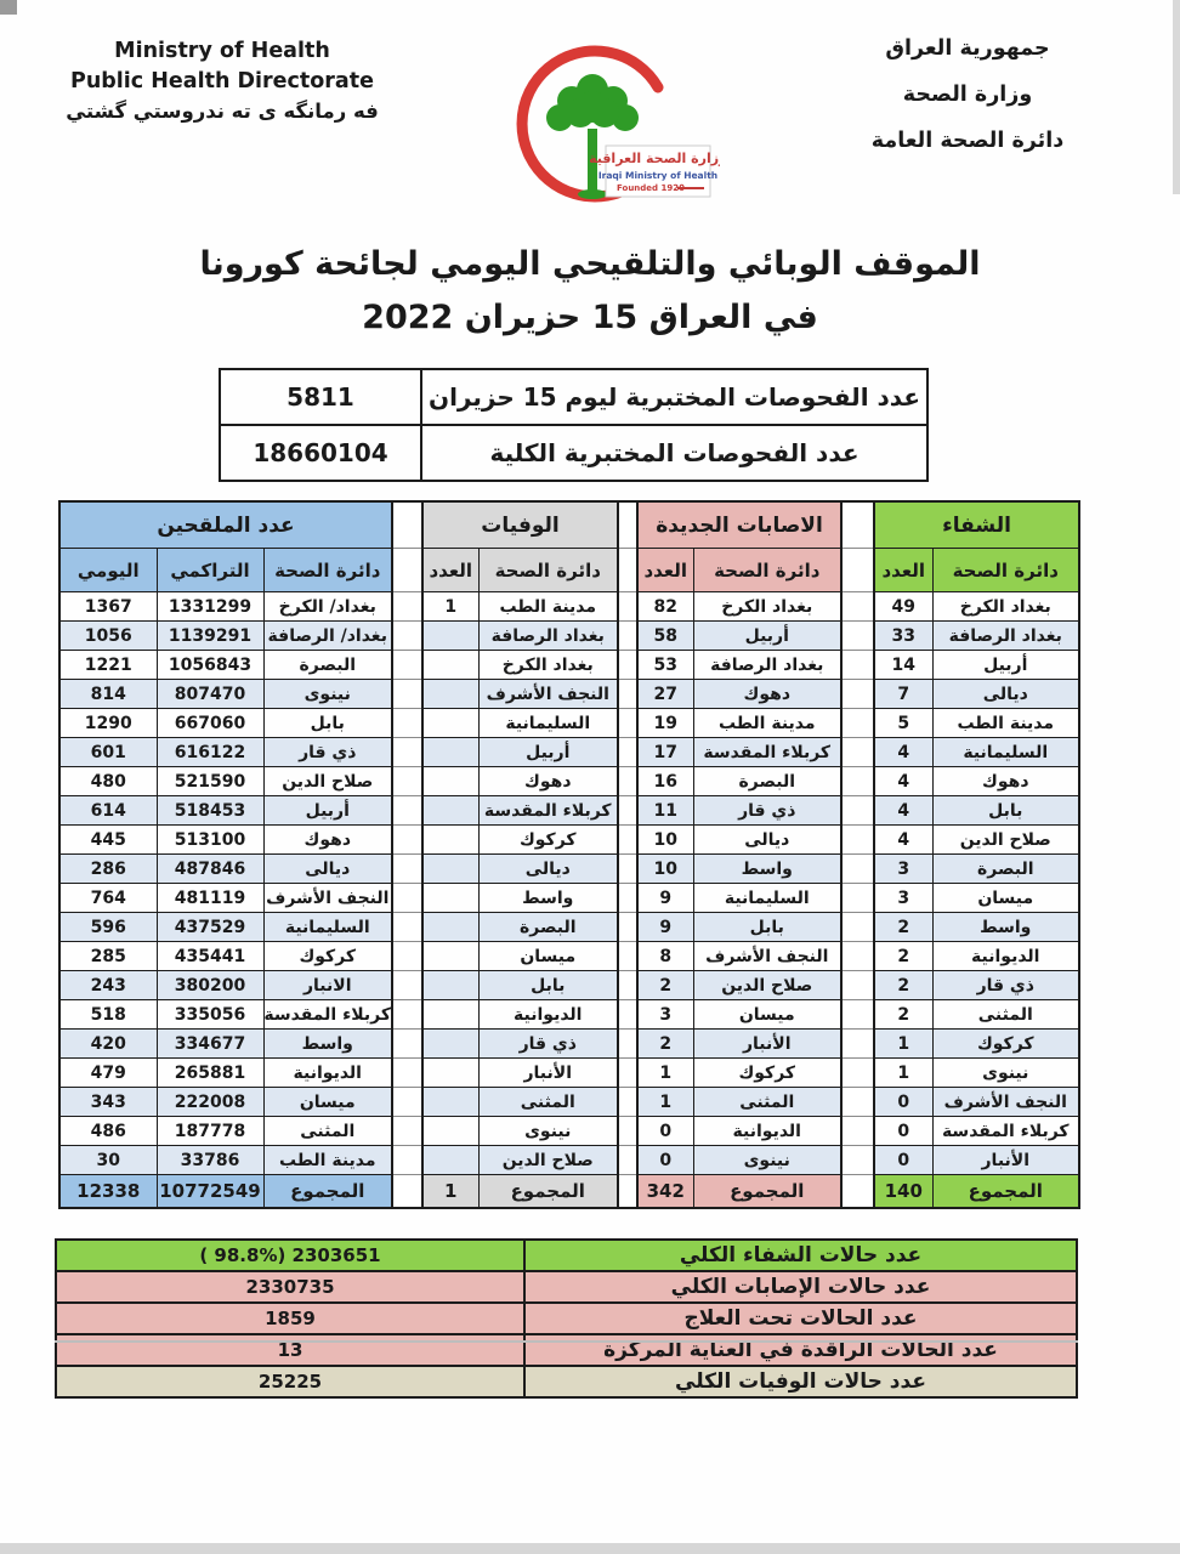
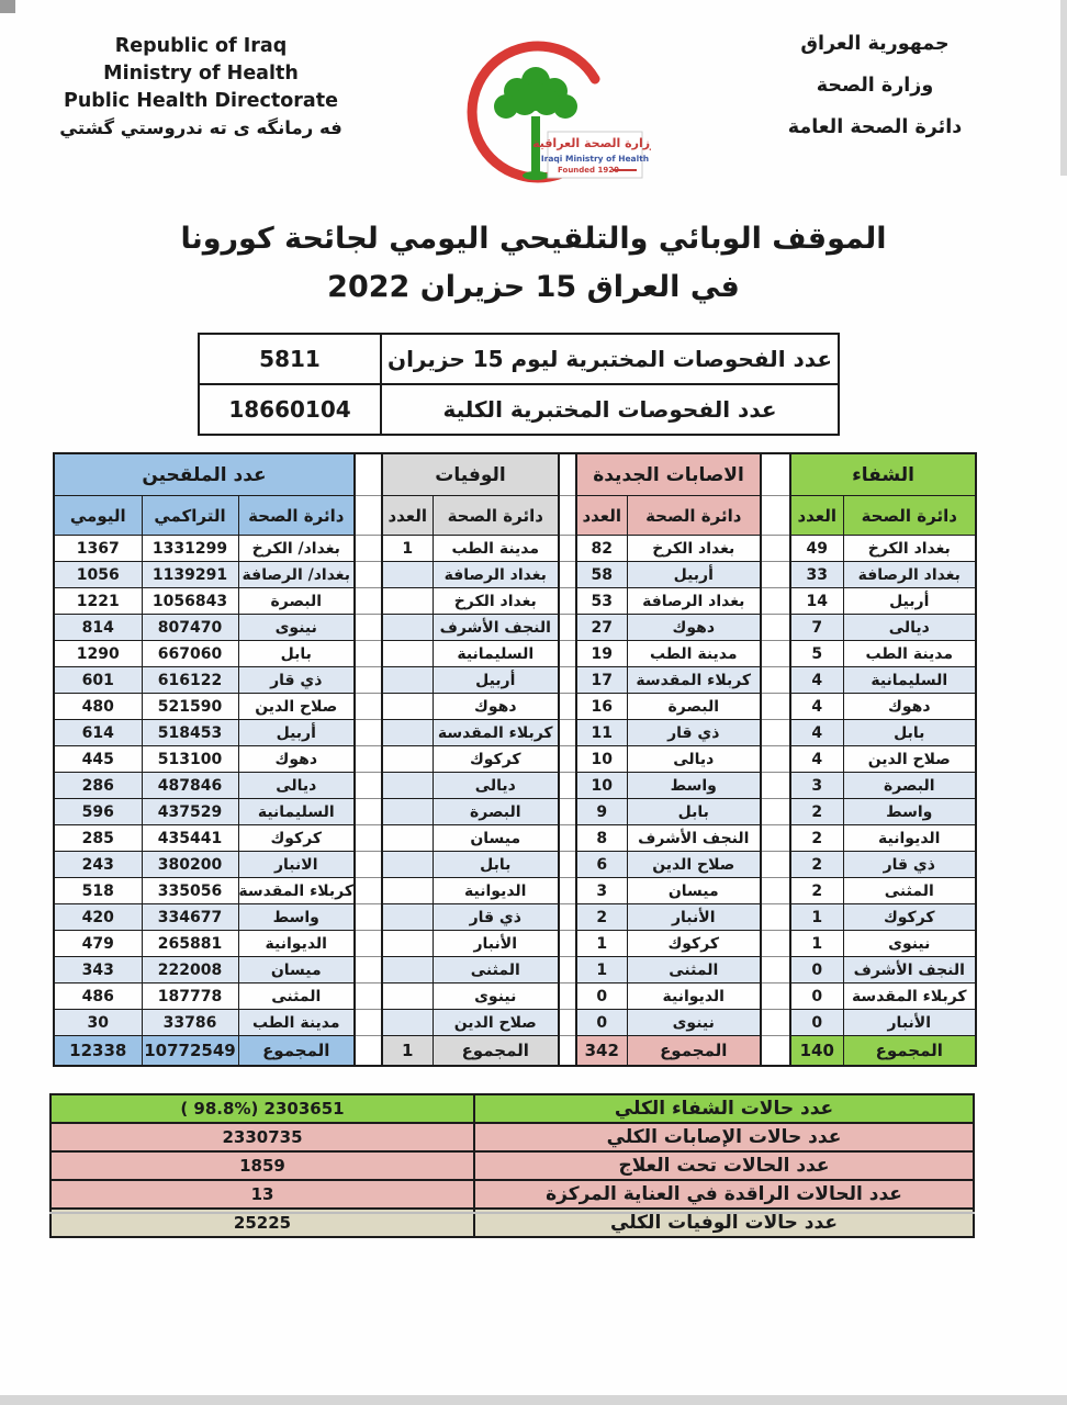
+ Republic of Iraq
  Ministry of Health
  Public Health Directorate
  فه رمانگه ى ته ندروستي گشتي
  زارة الصحة العراقية
  Iraqi Ministry of Health
  Founded 192
  جمهورية العراق
  وزارة الصحة
  دائرة الصحة العامة
  الموقف الوبائي والتلقيحي اليومي لجائحة كورونا
  في العراق 15 حزيران 2022
  5811	عدد الفحوصات المختبرية ليوم 15 حزيران
  18660104	عدد الفحوصات المختبرية الكلية
  عدد الملقحين		الوفيات		الاصابات الجديدة		الشفاء
  اليومي	التراكمي	دائرة الصحة		العدد	دائرة الصحة		العدد	دائرة الصحة		العدد	دائرة الصحة
  1367	1331299	بغداد/ الكرخ		1	مدينة الطب		82	بغداد الكرخ		49	بغداد الكرخ
  1056	1139291	بغداد/ الرصافة			بغداد الرصافة		58	أربيل		33	بغداد الرصافة
  1221	1056843	البصرة			بغداد الكرخ		53	بغداد الرصافة		14	أربيل
  814	807470	نينوى			النجف الأشرف		27	دهوك		7	ديالى
  1290	667060	بابل			السليمانية		19	مدينة الطب		5	مدينة الطب
  601	616122	ذي قار			أربيل		17	كربلاء المقدسة		4	السليمانية
  480	521590	صلاح الدين			دهوك		16	البصرة		4	دهوك
  614	518453	أربيل			كربلاء المقدسة		11	ذي قار		4	بابل
  445	513100	دهوك			كركوك		10	ديالى		4	صلاح الدين
  286	487846	ديالى			ديالى		10	واسط		3	البصرة
- 764	481119	النجف الأشرف			واسط		9	السليمانية		3	ميسان
  596	437529	السليمانية			البصرة		9	بابل		2	واسط
  285	435441	كركوك			ميسان		8	النجف الأشرف		2	الديوانية
- 243	380200	الانبار			بابل		2	صلاح الدين		2	ذي قار
+ 243	380200	الانبار			بابل		6	صلاح الدين		2	ذي قار
  518	335056	كربلاء المقدسة			الديوانية		3	ميسان		2	المثنى
  420	334677	واسط			ذي قار		2	الأنبار		1	كركوك
  479	265881	الديوانية			الأنبار		1	كركوك		1	نينوى
  343	222008	ميسان			المثنى		1	المثنى		0	النجف الأشرف
  486	187778	المثنى			نينوى		0	الديوانية		0	كربلاء المقدسة
  30	33786	مدينة الطب			صلاح الدين		0	نينوى		0	الأنبار
  12338	10772549	المجموع		1	المجموع		342	المجموع		140	المجموع
  ( 98.8%) 2303651	عدد حالات الشفاء الكلي
  2330735	عدد حالات الإصابات الكلي
  1859	عدد الحالات تحت العلاج
  13	عدد الحالات الراقدة في العناية المركزة
  25225	عدد حالات الوفيات الكلي
